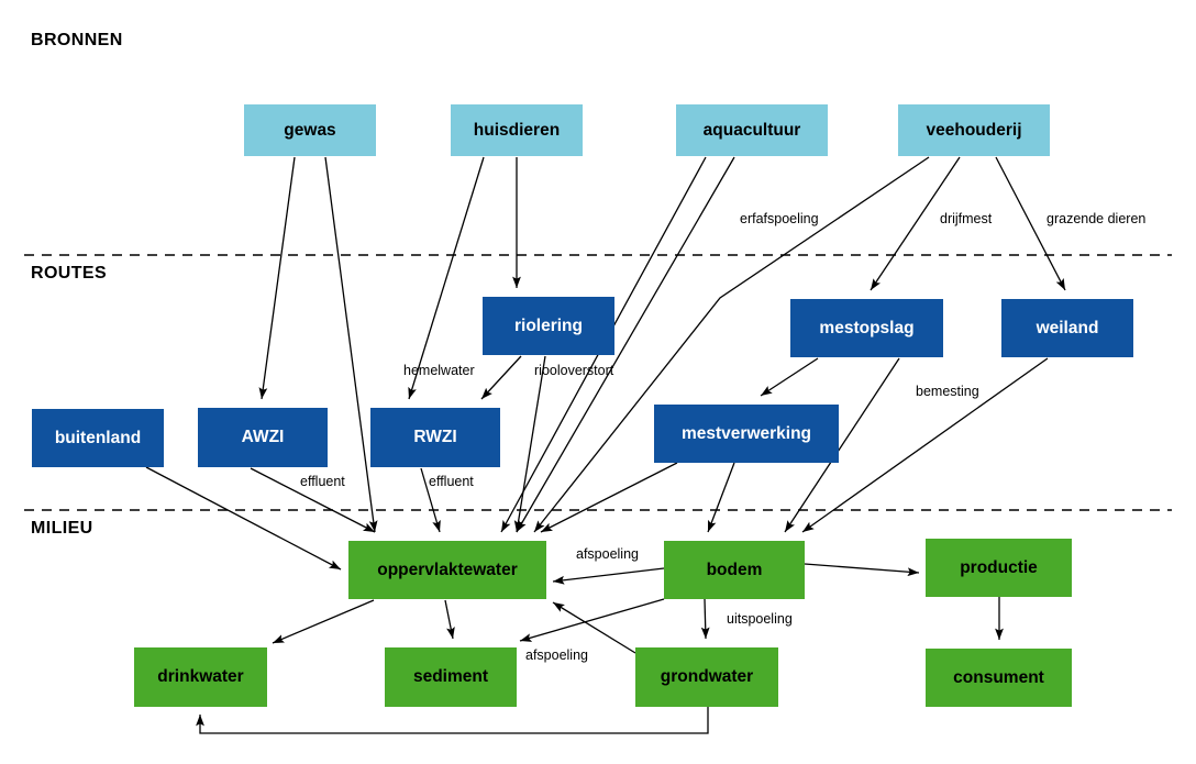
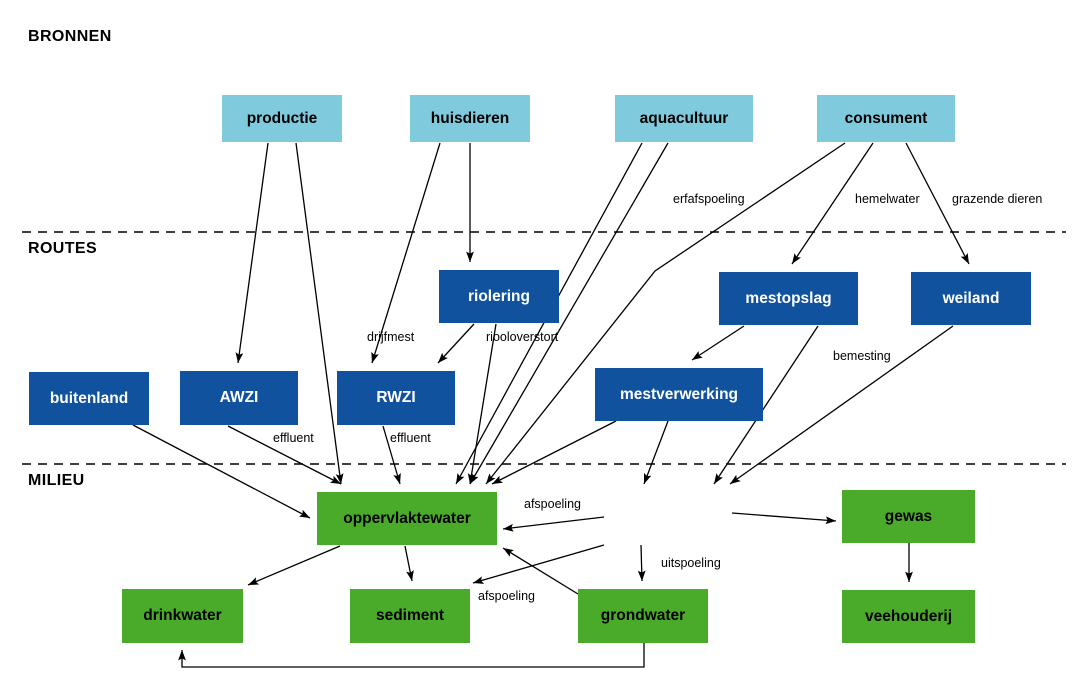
  BRONNEN
  ROUTES
  MILIEU
- gewas
+ productie
  huisdieren
  aquacultuur
- veehouderij
+ consument
  riolering
  mestopslag
  weiland
  buitenland
  AWZI
  RWZI
  mestverwerking
  oppervlaktewater
- bodem
- productie
+ gewas
  drinkwater
  sediment
  grondwater
- consument
+ veehouderij
  erfafspoeling
- drijfmest
+ hemelwater
  grazende dieren
- hemelwater
+ drijfmest
  riooloverstort
  bemesting
  effluent
  effluent
  afspoeling
  uitspoeling
  afspoeling
